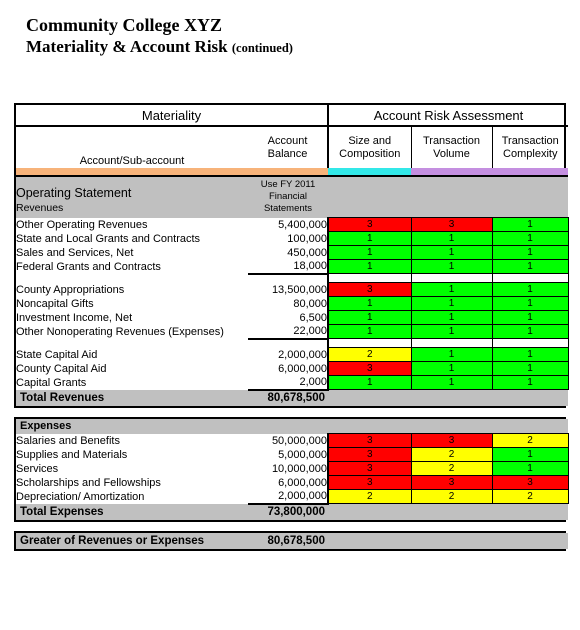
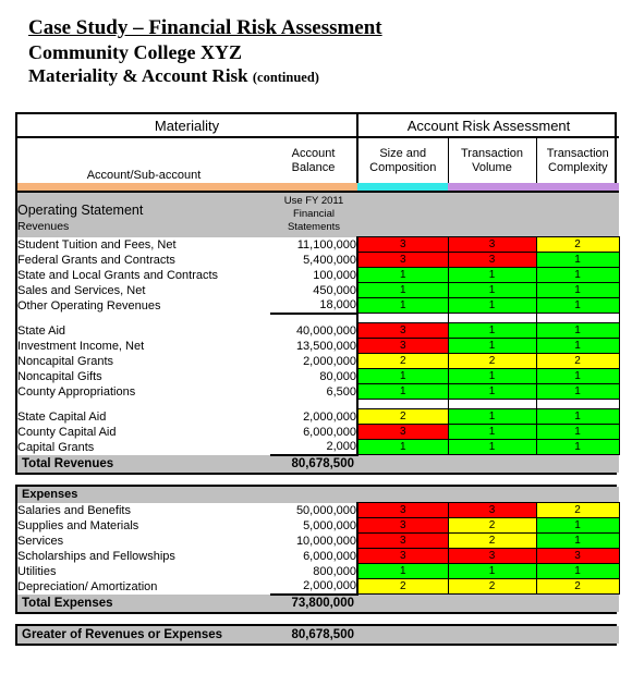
+ Case Study – Financial Risk Assessment
  Community College XYZ
  Materiality & Account Risk (continued)
  Materiality	Account Risk Assessment
  Account/Sub-account	Account Balance	Size and Composition	Transaction Volume	Transaction Complexity
  Operating Statement Revenues	Use FY 2011 Financial Statements
+ Student Tuition and Fees, Net	11,100,000	3	3	2
- Other Operating Revenues	5,400,000	3	3	1
+ Federal Grants and Contracts	5,400,000	3	3	1
  State and Local Grants and Contracts	100,000	1	1	1
  Sales and Services, Net	450,000	1	1	1
- Federal Grants and Contracts	18,000	1	1	1
+ Other Operating Revenues	18,000	1	1	1
+ State Aid	40,000,000	3	1	1
- County Appropriations	13,500,000	3	1	1
+ Investment Income, Net	13,500,000	3	1	1
+ Noncapital Grants	2,000,000	2	2	2
  Noncapital Gifts	80,000	1	1	1
- Investment Income, Net	6,500	1	1	1
+ County Appropriations	6,500	1	1	1
- Other Nonoperating Revenues (Expenses)	22,000	1	1	1
  State Capital Aid	2,000,000	2	1	1
  County Capital Aid	6,000,000	3	1	1
  Capital Grants	2,000	1	1	1
  Total Revenues	80,678,500
  Expenses
  Salaries and Benefits	50,000,000	3	3	2
  Supplies and Materials	5,000,000	3	2	1
  Services	10,000,000	3	2	1
  Scholarships and Fellowships	6,000,000	3	3	3
+ Utilities	800,000	1	1	1
  Depreciation/ Amortization	2,000,000	2	2	2
  Total Expenses	73,800,000
  Greater of Revenues or Expenses	80,678,500
